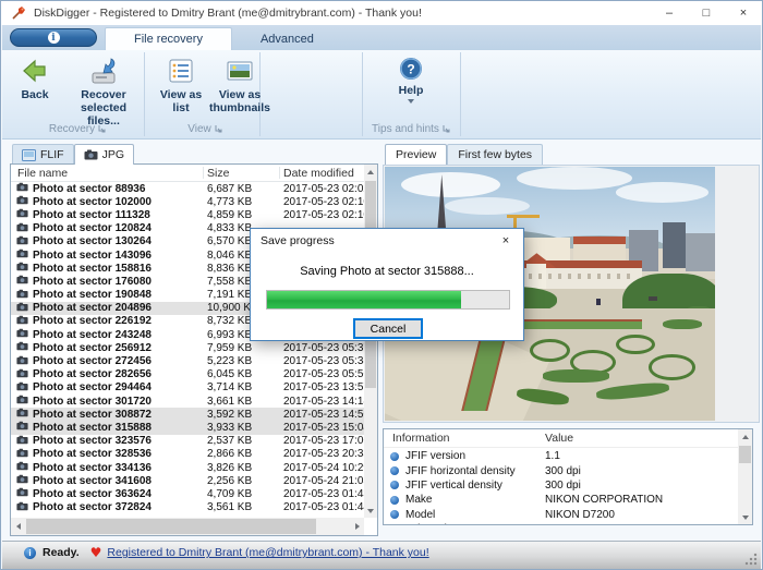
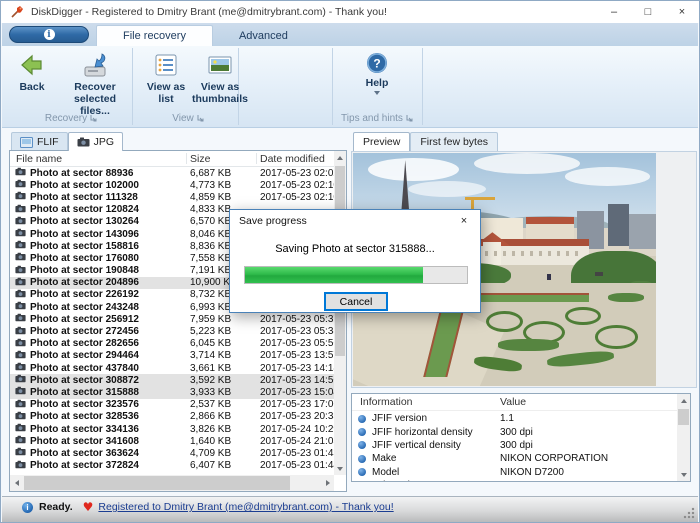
  DiskDigger - Registered to Dmitry Brant (me@dmitrybrant.com) - Thank you!
  –
  □
  ×
  i
  File recovery
  Advanced
  Back
  Recover selected
  files...
  View as
  list
  View as
  thumbnails
  ?
  Help
  Recovery
  View
  Tips and hints
  FLIF
  JPG
  File name
  Size
  Date modified
  Photo at sector 88936
  6,687 KB
  2017-05-23 02:0
  Photo at sector 102000
  4,773 KB
  2017-05-23 02:1
  Photo at sector 111328
  4,859 KB
  2017-05-23 02:1
  Photo at sector 120824
  4,833 KB
  Photo at sector 130264
  6,570 KB
  Photo at sector 143096
  8,046 KB
  Photo at sector 158816
  8,836 KB
  Photo at sector 176080
  7,558 KB
  Photo at sector 190848
  7,191 KB
  Photo at sector 204896
  10,900 K
  Photo at sector 226192
  8,732 KB
  Photo at sector 243248
  6,993 KB
  Photo at sector 256912
  7,959 KB
  2017-05-23 05:3
  Photo at sector 272456
  5,223 KB
  2017-05-23 05:3
  Photo at sector 282656
  6,045 KB
  2017-05-23 05:5
  Photo at sector 294464
  3,714 KB
  2017-05-23 13:5
- Photo at sector 301720
+ Photo at sector 437840
  3,661 KB
  2017-05-23 14:1
  Photo at sector 308872
  3,592 KB
  2017-05-23 14:5
  Photo at sector 315888
  3,933 KB
  2017-05-23 15:0
  Photo at sector 323576
  2,537 KB
  2017-05-23 17:0
  Photo at sector 328536
  2,866 KB
  2017-05-23 20:3
  Photo at sector 334136
  3,826 KB
  2017-05-24 10:2
  Photo at sector 341608
- 2,256 KB
+ 1,640 KB
  2017-05-24 21:0
  Photo at sector 363624
  4,709 KB
  2017-05-23 01:4
  Photo at sector 372824
- 3,561 KB
+ 6,407 KB
  2017-05-23 01:4
  Preview
  First few bytes
  Information
  Value
  JFIF version
  1.1
  JFIF horizontal density
  300 dpi
  JFIF vertical density
  300 dpi
  Make
  NIKON CORPORATION
  Model
  NIKON D7200
  Save progress
  ×
  Saving Photo at sector 315888...
  Cancel
  i
  Ready.
  ♥
  Registered to Dmitry Brant (me@dmitrybrant.com) - Thank you!
